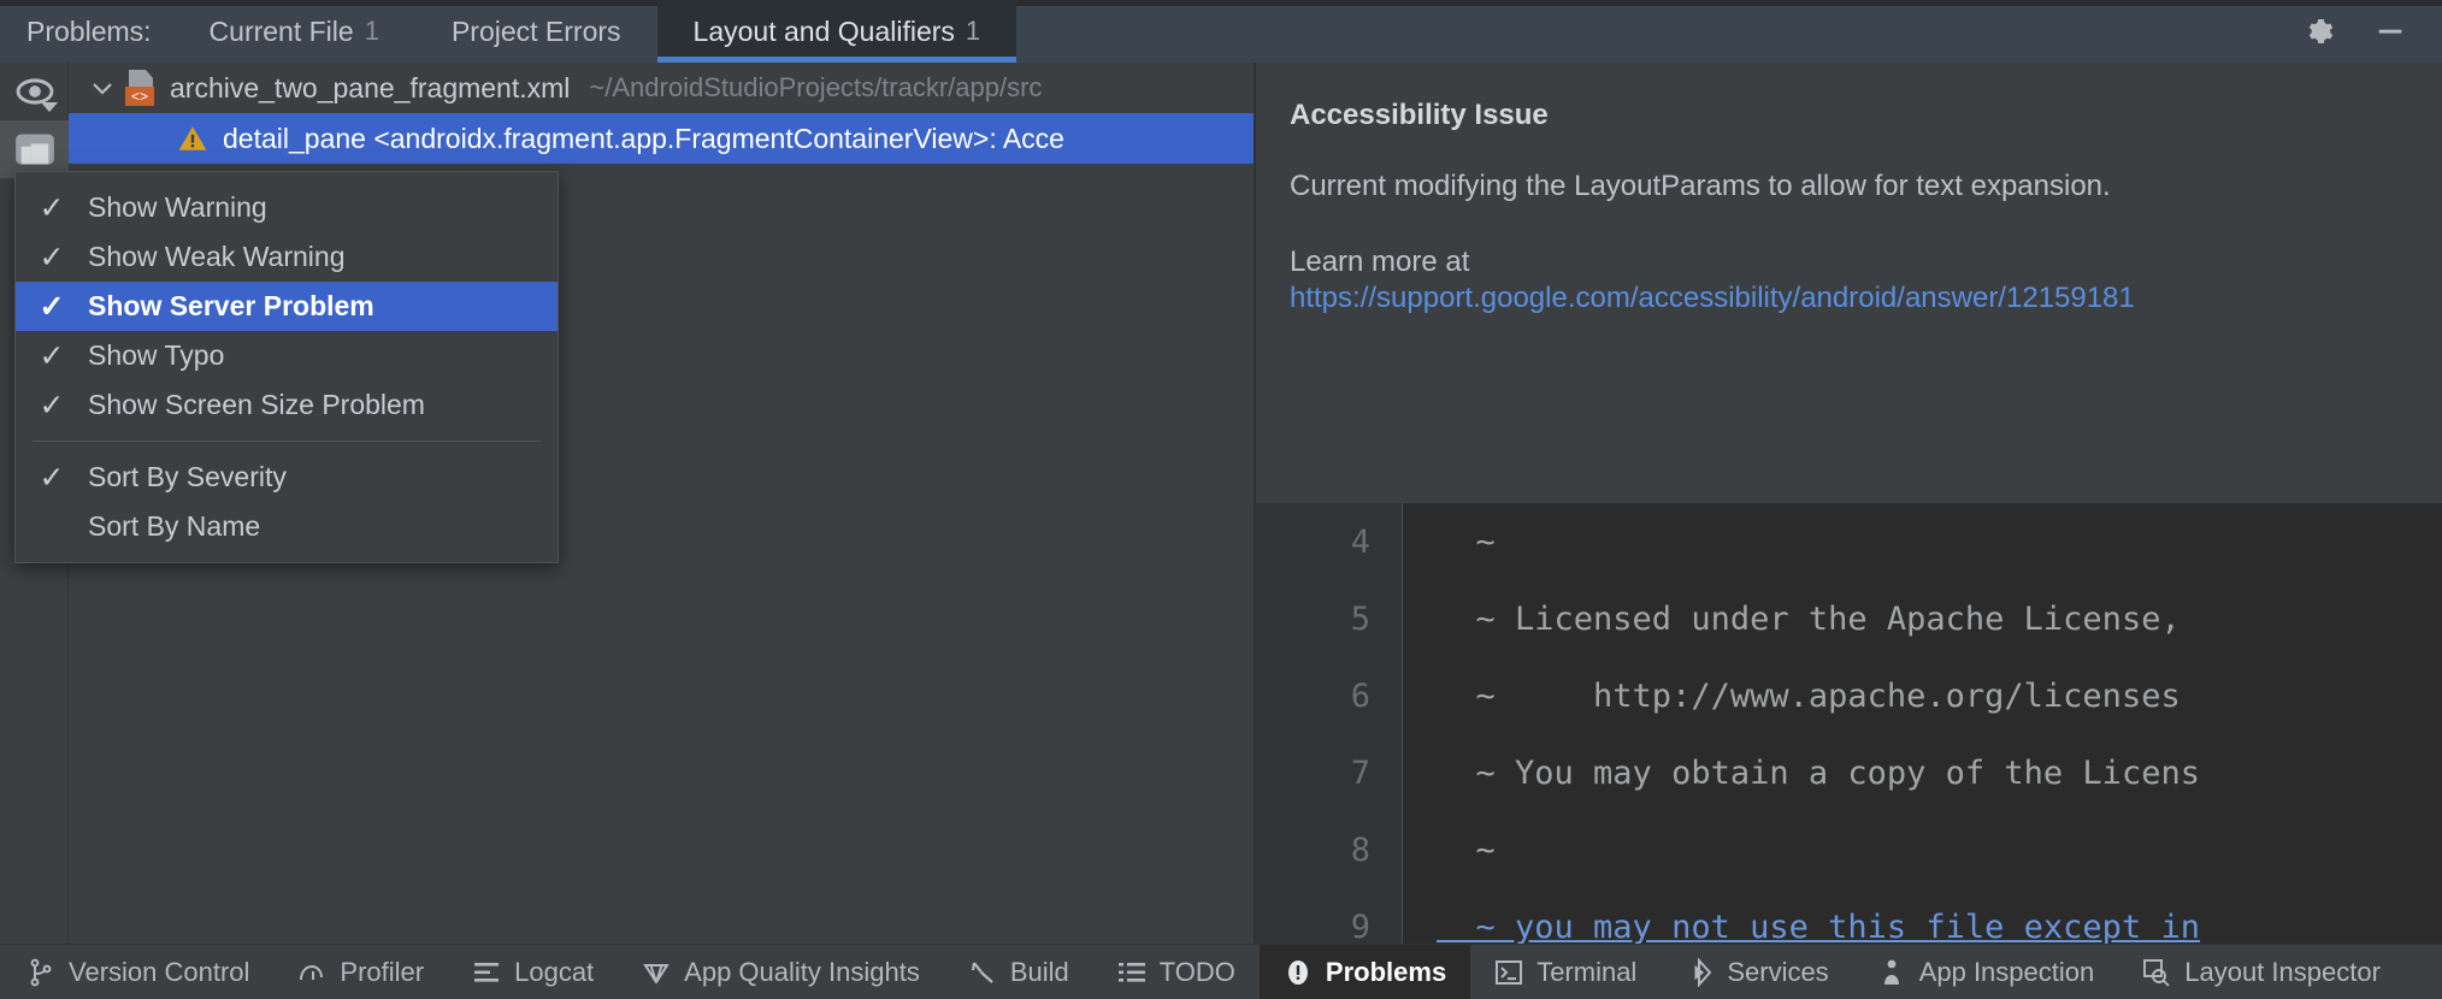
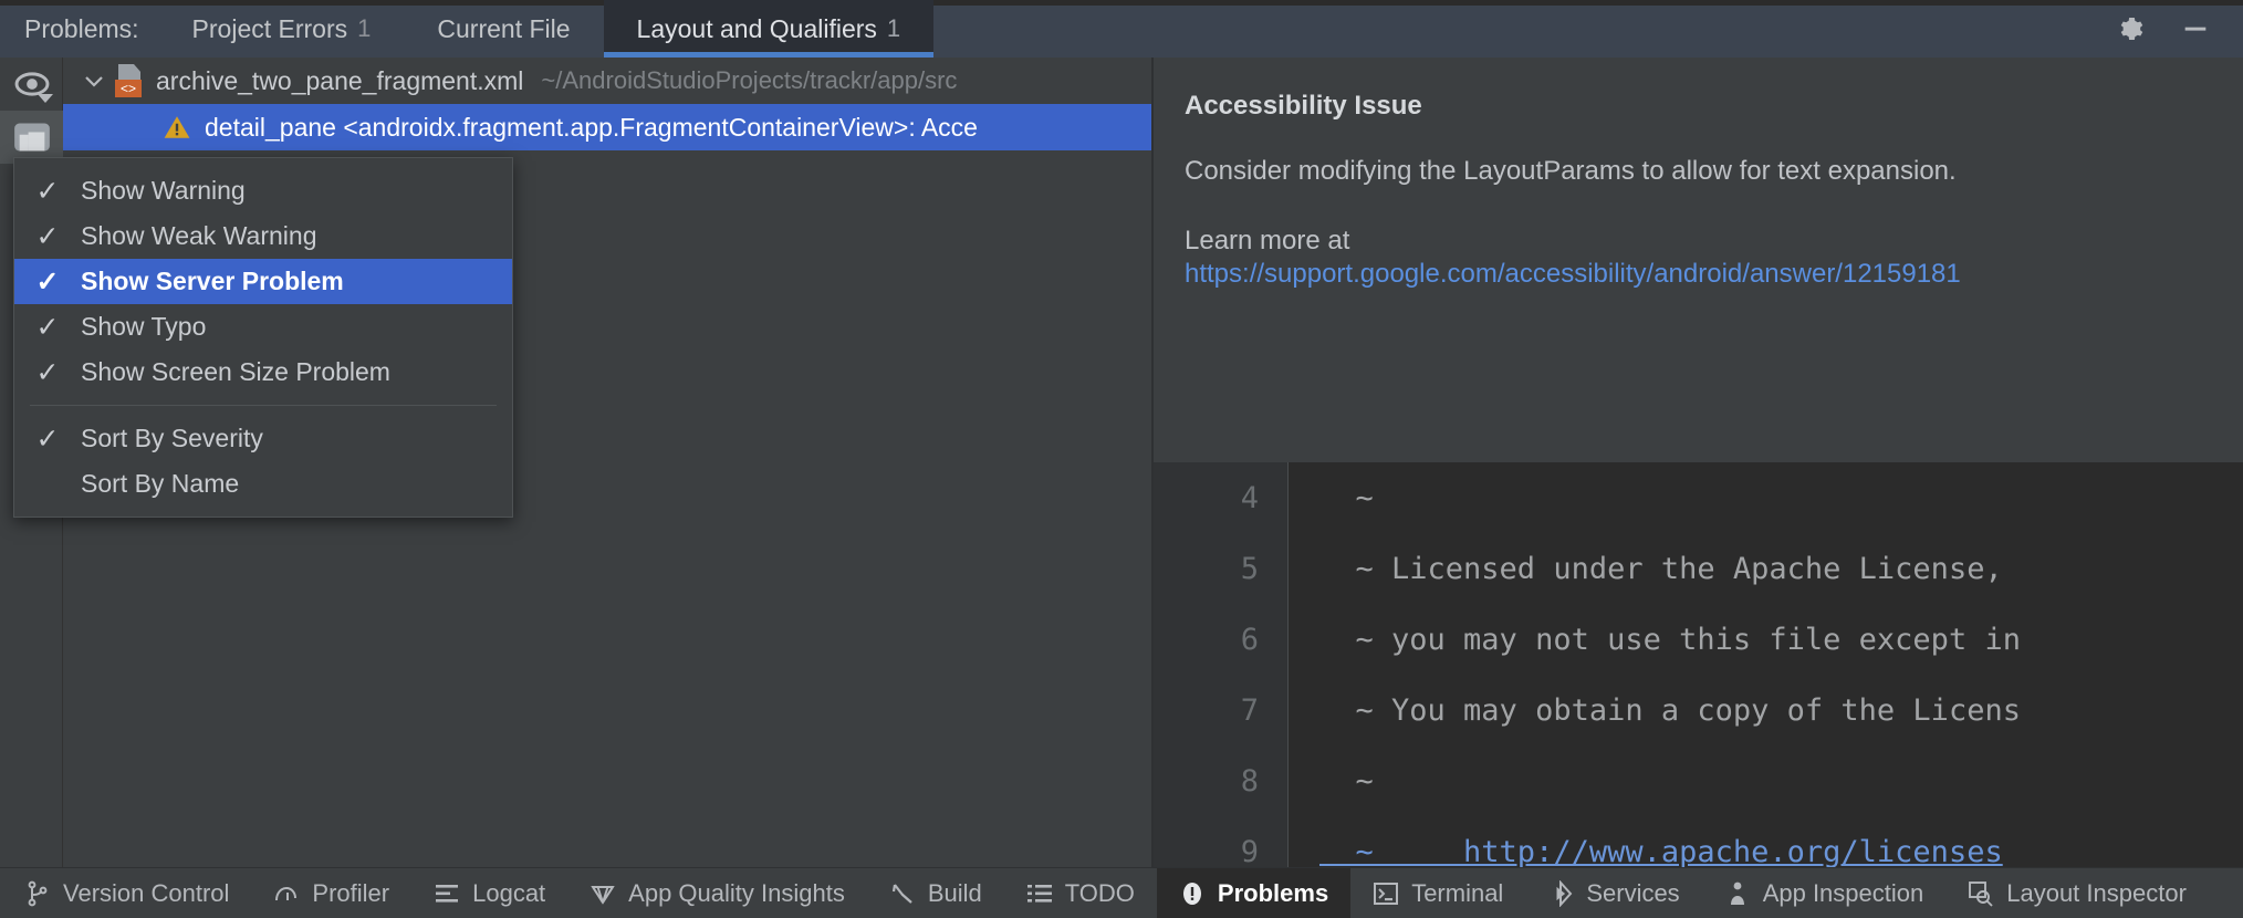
  Problems:
- Current File
+ Project Errors
  1
- Project Errors
+ Current File
  Layout and Qualifiers
  1
  <>
  archive_two_pane_fragment.xml
  ~/AndroidStudioProjects/trackr/app/src
  detail_pane <androidx.fragment.app.FragmentContainerView>: Acce
  Accessibility Issue
- Current modifying the LayoutParams to allow for text expansion.
+ Consider modifying the LayoutParams to allow for text expansion.
  Learn more at
  https://support.google.com/accessibility/android/answer/12159181
  4
  5
  6
  7
  8
  9
  ~
  ~ Licensed under the Apache License,
- ~ http://www.apache.org/licenses
+ ~ you may not use this file except in
  ~ You may obtain a copy of the Licens
  ~
- ~ you may not use this file except in
+ ~ http://www.apache.org/licenses
  ✓
  Show Warning
  ✓
  Show Weak Warning
  ✓
  Show Server Problem
  ✓
  Show Typo
  ✓
  Show Screen Size Problem
  ✓
  Sort By Severity
  Sort By Name
  Version Control
  Profiler
  Logcat
  App Quality Insights
  Build
  TODO
  Problems
  Terminal
  Services
  App Inspection
  Layout Inspector
